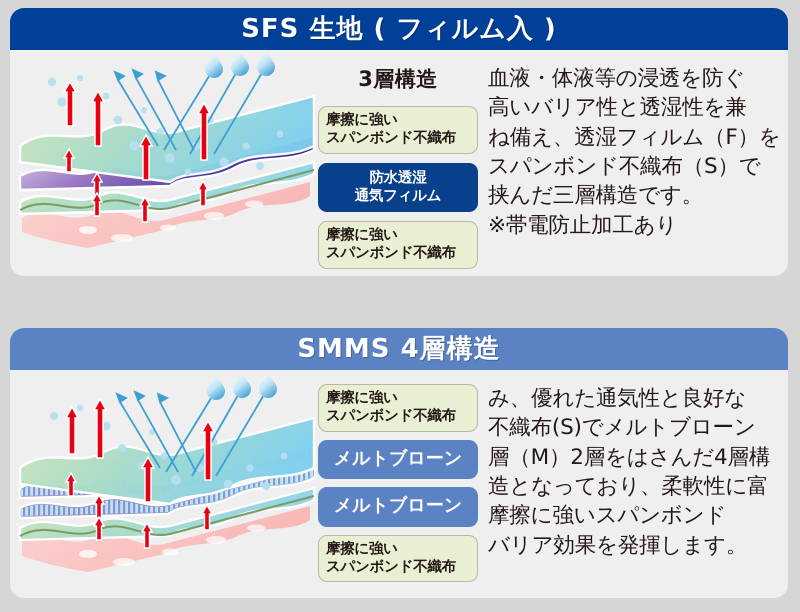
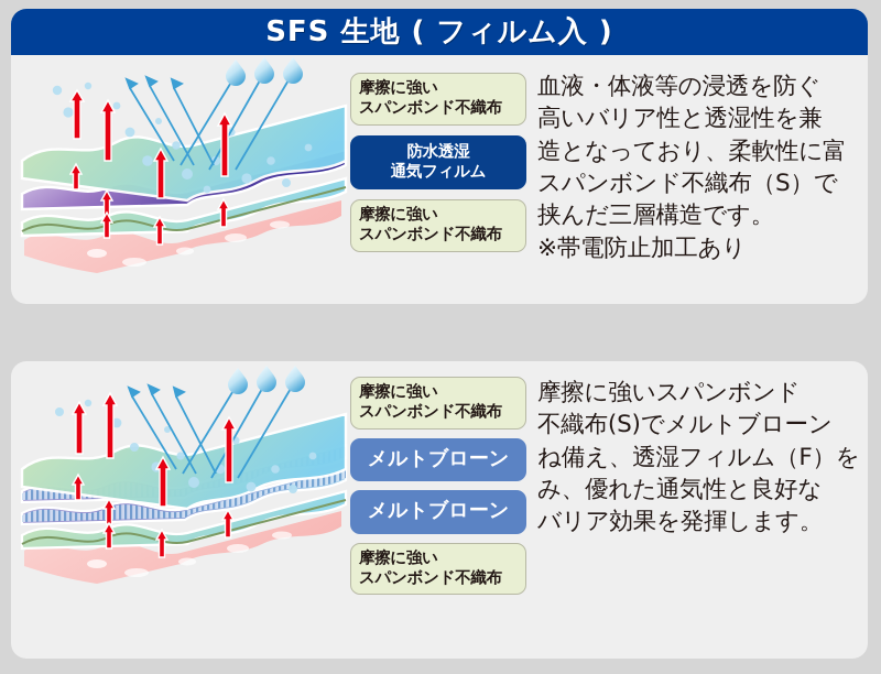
  SFS 生地 ( フィルム入 )
- 3層構造
  摩擦に強い
  スパンボンド不織布
  防水透湿
  通気フィルム
  摩擦に強い
  スパンボンド不織布
  血液・体液等の浸透を防ぐ
  高いバリア性と透湿性を兼
- ね備え、透湿フィルム（F）を
+ 造となっており、柔軟性に富
  スパンボンド不織布（S）で
  挟んだ三層構造です。
  ※帯電防止加工あり
- SMMS 4層構造
  摩擦に強い
  スパンボンド不織布
  メルトブローン
  メルトブローン
  摩擦に強い
  スパンボンド不織布
- み、優れた通気性と良好な
+ 摩擦に強いスパンボンド
  不織布(S)でメルトブローン
- 層（M）2層をはさんだ4層構
- 造となっており、柔軟性に富
+ ね備え、透湿フィルム（F）を
- 摩擦に強いスパンボンド
+ み、優れた通気性と良好な
  バリア効果を発揮します。
